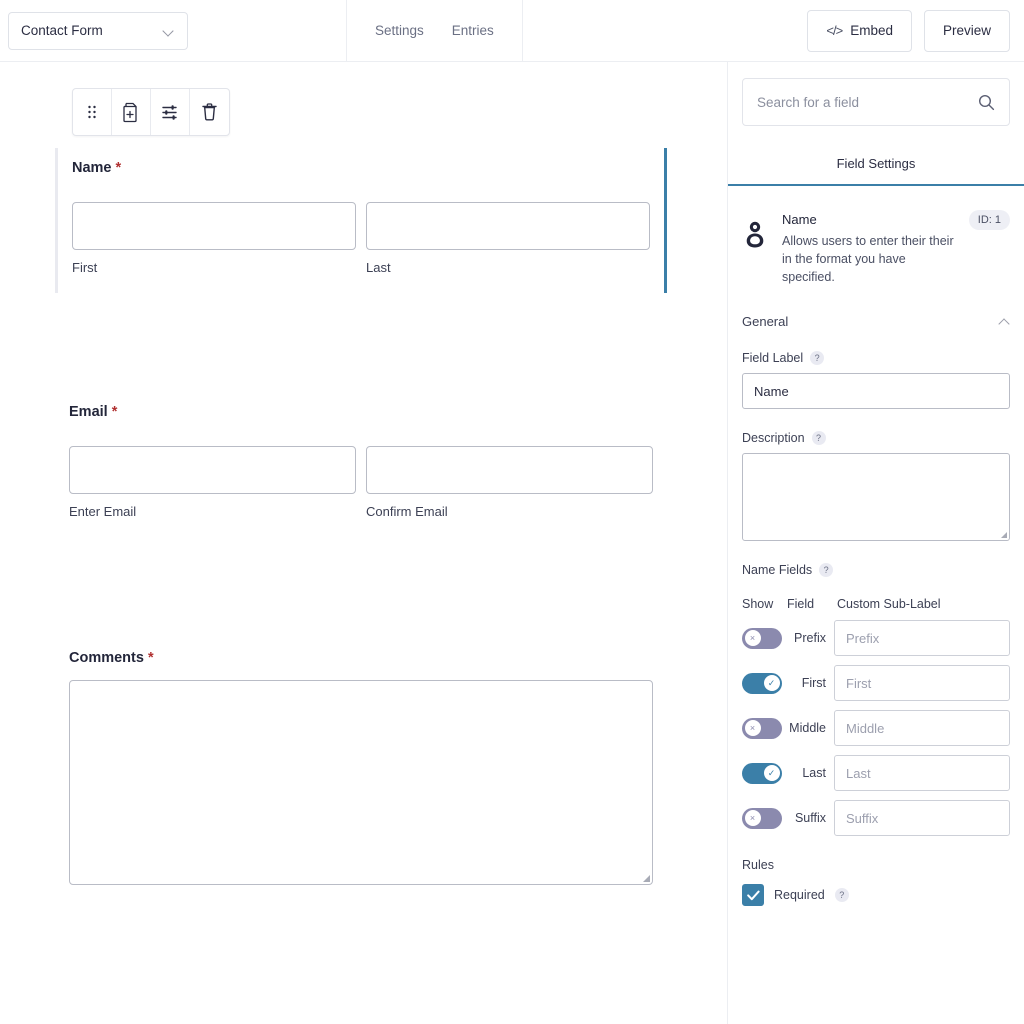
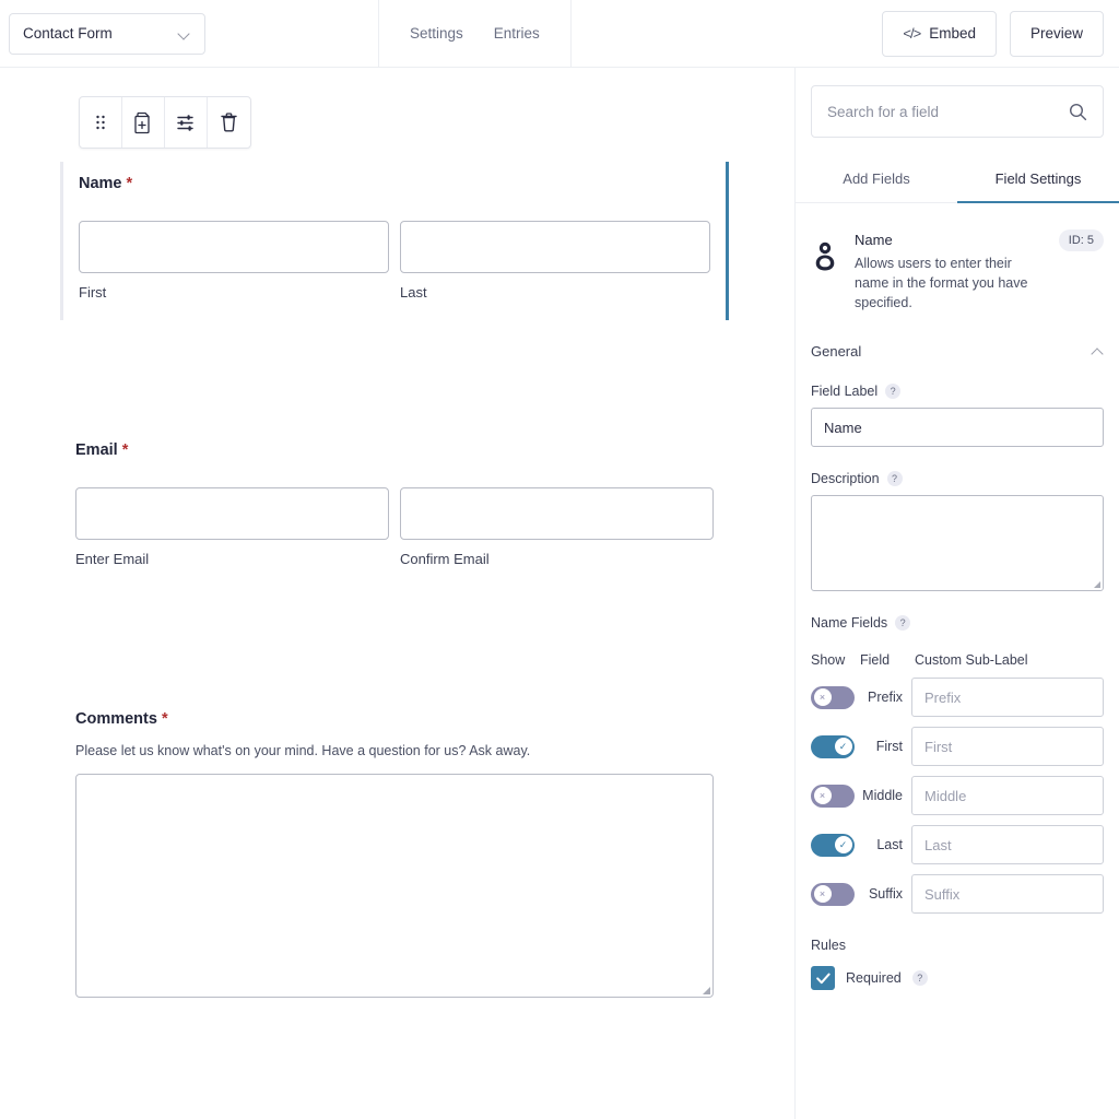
  Contact Form
  Settings
  Entries
  </>
  Embed
  Preview
  Name *
  First
  Last
  Email *
  Enter Email
  Confirm Email
  Comments *
+ Please let us know what's on your mind. Have a question for us? Ask away.
  Search for a field
+ Add Fields
  Field Settings
  Name
- Allows users to enter their their in the format you have specified.
+ Allows users to enter their name in the format you have specified.
- ID: 1
+ ID: 5
  General
  Field Label
  ?
  Name
  Description
  ?
  Name Fields
  ?
  Show
  Field
  Custom Sub-Label
  ×
  Prefix
  Prefix
  ✓
  First
  First
  ×
  Middle
  Middle
  ✓
  Last
  Last
  ×
  Suffix
  Suffix
  Rules
  Required
  ?
